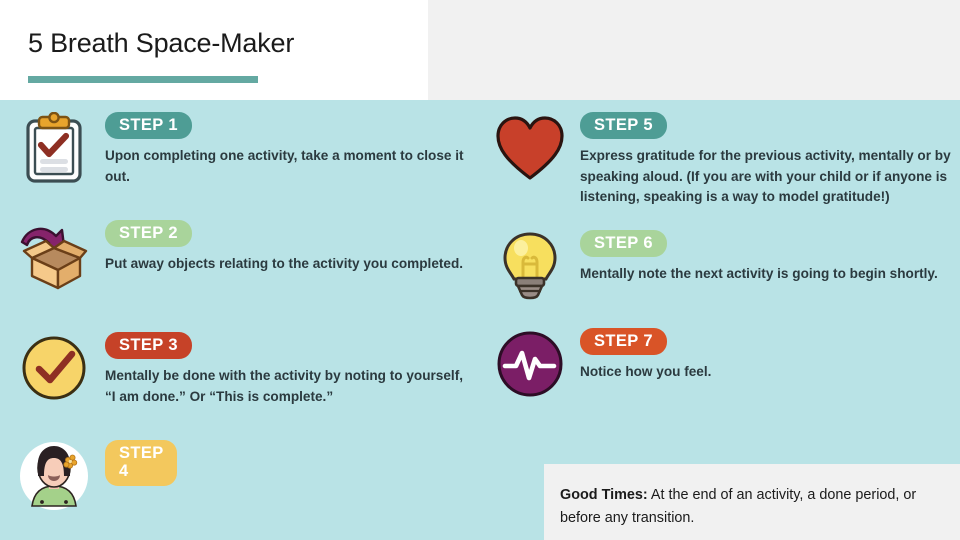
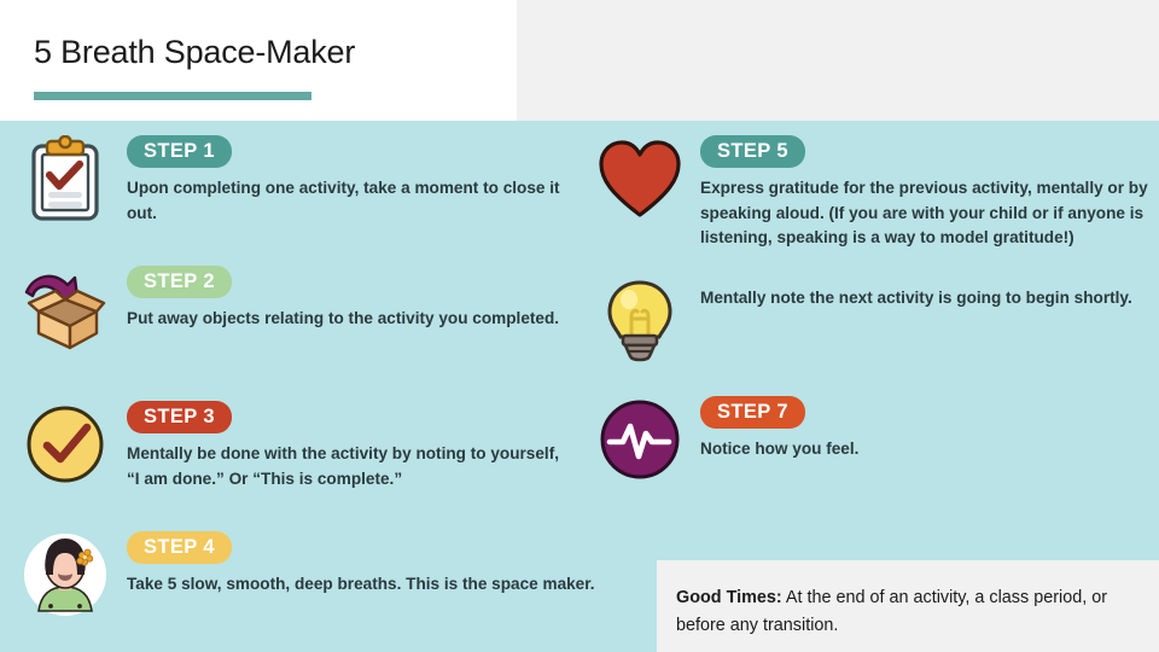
  5 Breath Space-Maker
  STEP 1
  Upon completing one activity, take a moment to close it out.
  STEP 2
  Put away objects relating to the activity you completed.
  STEP 3
  Mentally be done with the activity by noting to yourself, “I am done.” Or “This is complete.”
  STEP 4
+ Take 5 slow, smooth, deep breaths. This is the space maker.
  STEP 5
  Express gratitude for the previous activity, mentally or by speaking aloud. (If you are with your child or if anyone is listening, speaking is a way to model gratitude!)
- STEP 6
  Mentally note the next activity is going to begin shortly.
  STEP 7
  Notice how you feel.
- Good Times: At the end of an activity, a done period, or before any transition.
+ Good Times: At the end of an activity, a class period, or before any transition.
